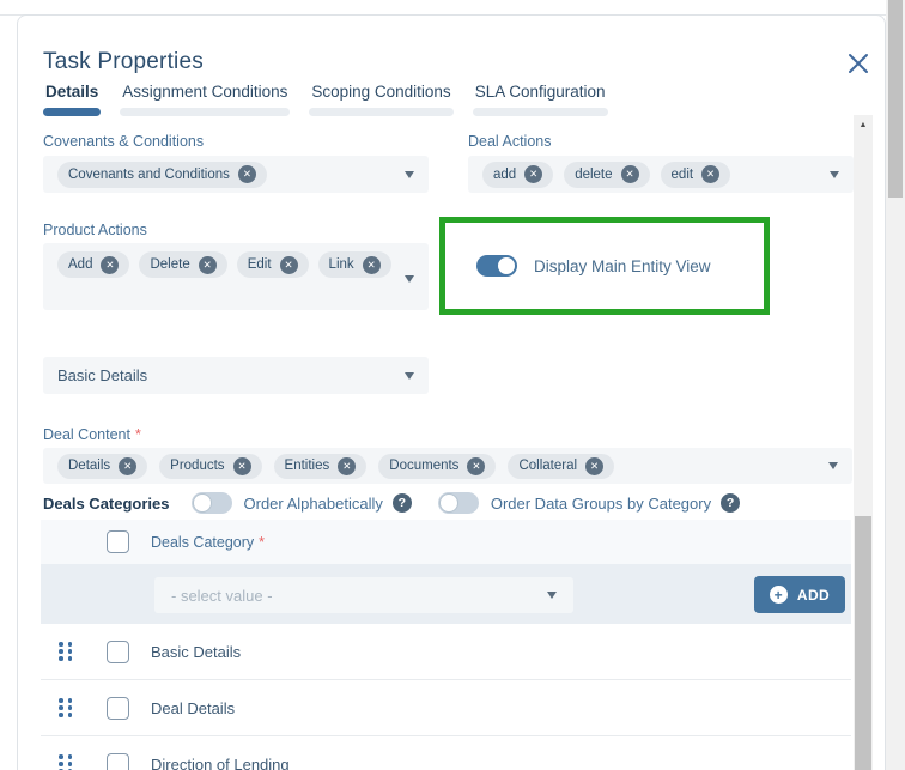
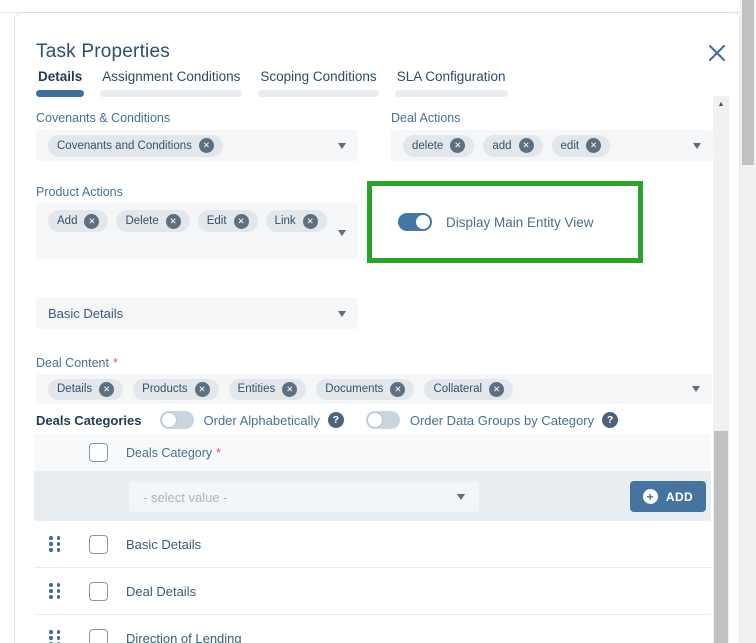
  Task Properties
  Details
  Assignment Conditions
  Scoping Conditions
  SLA Configuration
  Covenants & Conditions
  Covenants and Conditions
  ✕
  Deal Actions
- add
+ delete
  ✕
- delete
+ add
  ✕
  edit
  ✕
  Product Actions
  Add
  ✕
  Delete
  ✕
  Edit
  ✕
  Link
  ✕
  Display Main Entity View
  Basic Details
  Deal Content *
  Details
  ✕
  Products
  ✕
  Entities
  ✕
  Documents
  ✕
  Collateral
  ✕
  Deals Categories
  Order Alphabetically
  ?
  Order Data Groups by Category
  ?
  Deals Category *
  - select value -
  +
  ADD
  Basic Details
  Deal Details
  Direction of Lending
